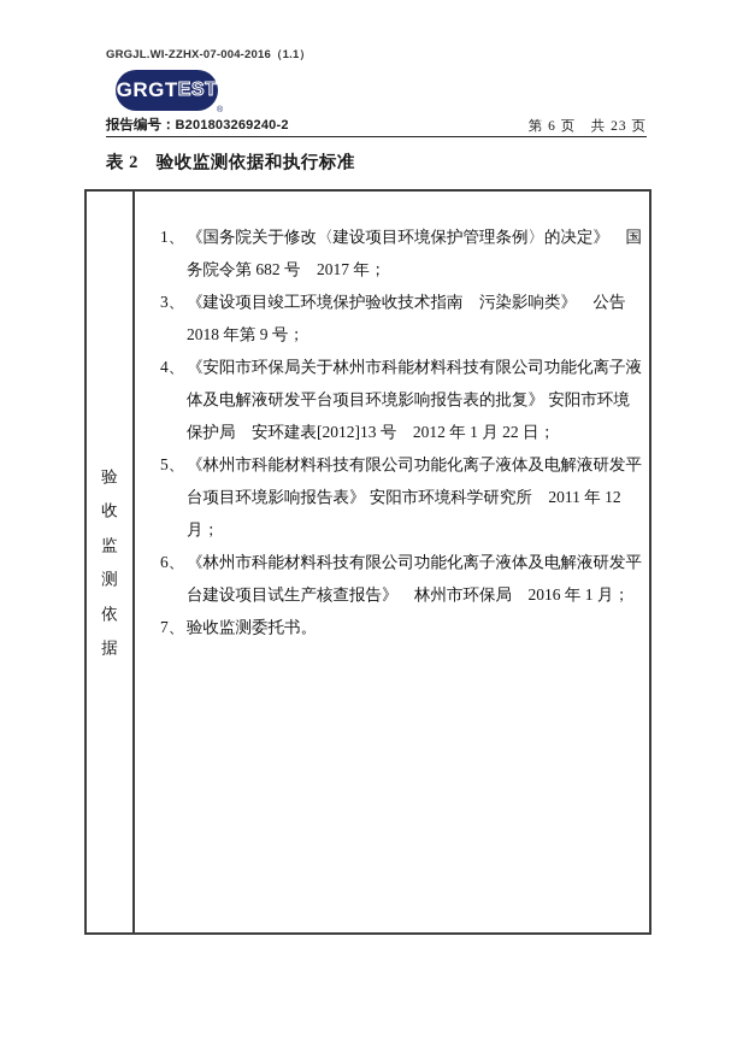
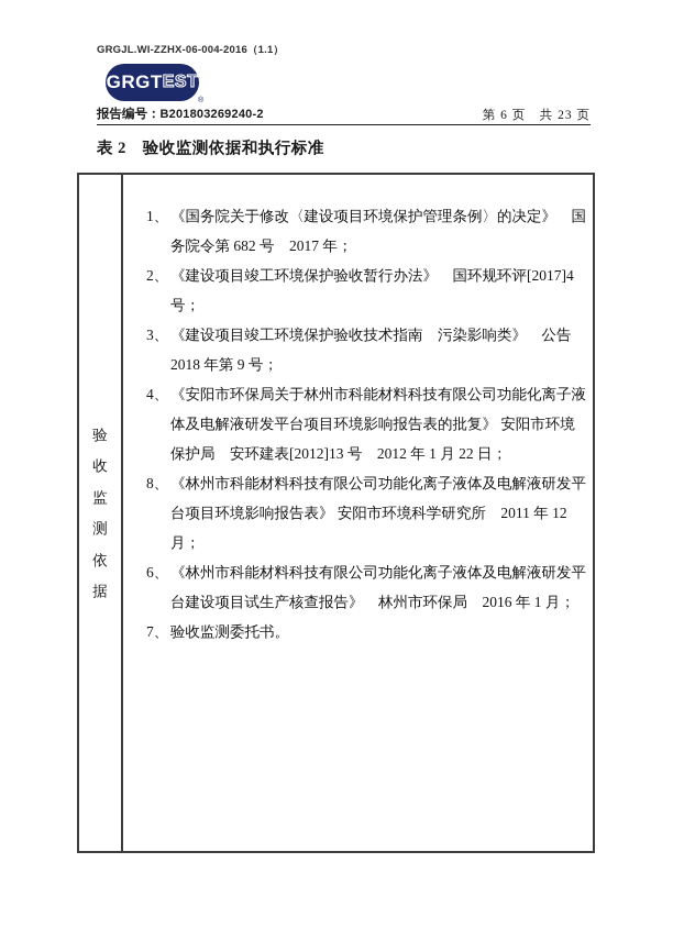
- GRGJL.WI-ZZHX-07-004-2016（1.1）
+ GRGJL.WI-ZZHX-06-004-2016（1.1）
  GRGT
  EST
  报告编号：B201803269240-2
  第 6 页 共 23 页
  表 2 验收监测依据和执行标准
  验
  收
  监
  测
  依
  据
  1、《国务院关于修改〈建设项目环境保护管理条例〉的决定》 国务院令第 682 号 2017 年；
+ 2、《建设项目竣工环境保护验收暂行办法》 国环规环评[2017]4 号；
  3、《建设项目竣工环境保护验收技术指南 污染影响类》 公告 2018 年第 9 号；
  4、《安阳市环保局关于林州市科能材料科技有限公司功能化离子液体及电解液研发平台项目环境影响报告表的批复》 安阳市环境保护局 安环建表[2012]13 号 2012 年 1 月 22 日；
- 5、《林州市科能材料科技有限公司功能化离子液体及电解液研发平台项目环境影响报告表》 安阳市环境科学研究所 2011 年 12 月；
+ 8、《林州市科能材料科技有限公司功能化离子液体及电解液研发平台项目环境影响报告表》 安阳市环境科学研究所 2011 年 12 月；
  6、《林州市科能材料科技有限公司功能化离子液体及电解液研发平台建设项目试生产核查报告》 林州市环保局 2016 年 1 月；
  7、验收监测委托书。
